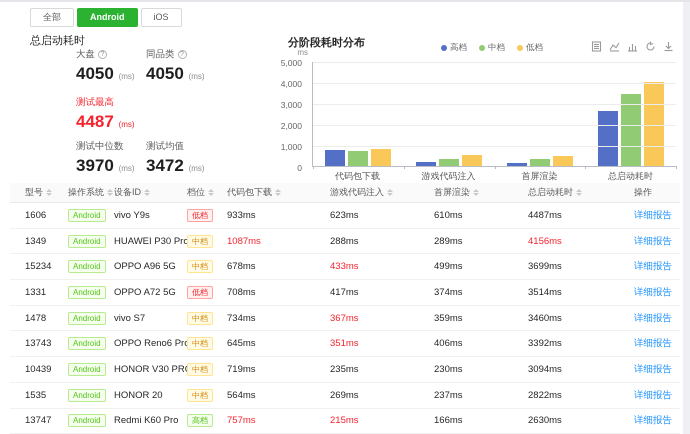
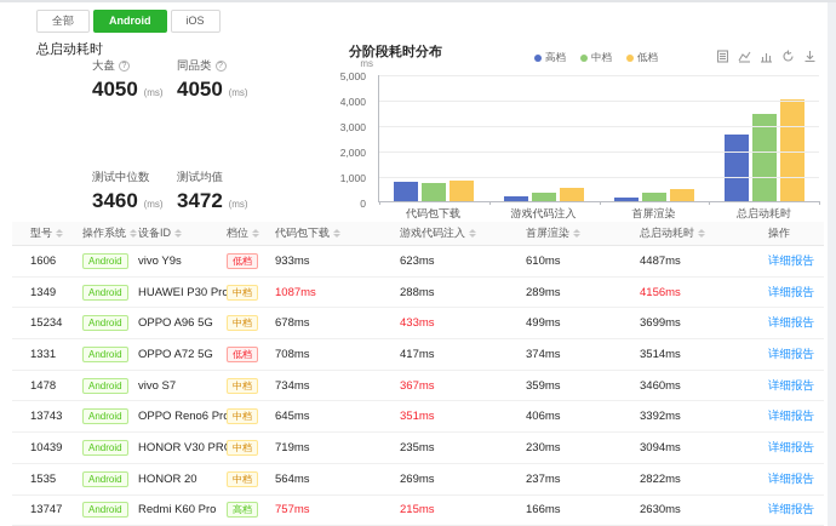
  全部
  Android
  iOS
  总启动耗时
  大盘
  4050 (ms)
  同品类
  4050 (ms)
- 测试最高
- 4487 (ms)
  测试中位数
- 3970 (ms)
+ 3460 (ms)
  测试均值
  3472 (ms)
  分阶段耗时分布
  高档
  中档
  低档
  ms
  0
  1,000
  2,000
  3,000
  4,000
  5,000
  代码包下载
  游戏代码注入
  首屏渲染
  总启动耗时
  型号
  操作系统
  设备ID
  档位
  代码包下载
  游戏代码注入
  首屏渲染
  总启动耗时
  操作
  1606
  Android
  vivo Y9s
  低档
  933ms
  623ms
  610ms
  4487ms
  详细报告
  1349
  Android
  HUAWEI P30 Pro
  中档
  1087ms
  288ms
  289ms
  4156ms
  详细报告
  15234
  Android
  OPPO A96 5G
  中档
  678ms
  433ms
  499ms
  3699ms
  详细报告
  1331
  Android
  OPPO A72 5G
  低档
  708ms
  417ms
  374ms
  3514ms
  详细报告
  1478
  Android
  vivo S7
  中档
  734ms
  367ms
  359ms
  3460ms
  详细报告
  13743
  Android
  OPPO Reno6 Pr
  中档
  645ms
  351ms
  406ms
  3392ms
  详细报告
  10439
  Android
  HONOR V30 PR
  中档
  719ms
  235ms
  230ms
  3094ms
  详细报告
  1535
  Android
  HONOR 20
  中档
  564ms
  269ms
  237ms
  2822ms
  详细报告
  13747
  Android
  Redmi K60 Pro
  高档
  757ms
  215ms
  166ms
  2630ms
  详细报告
